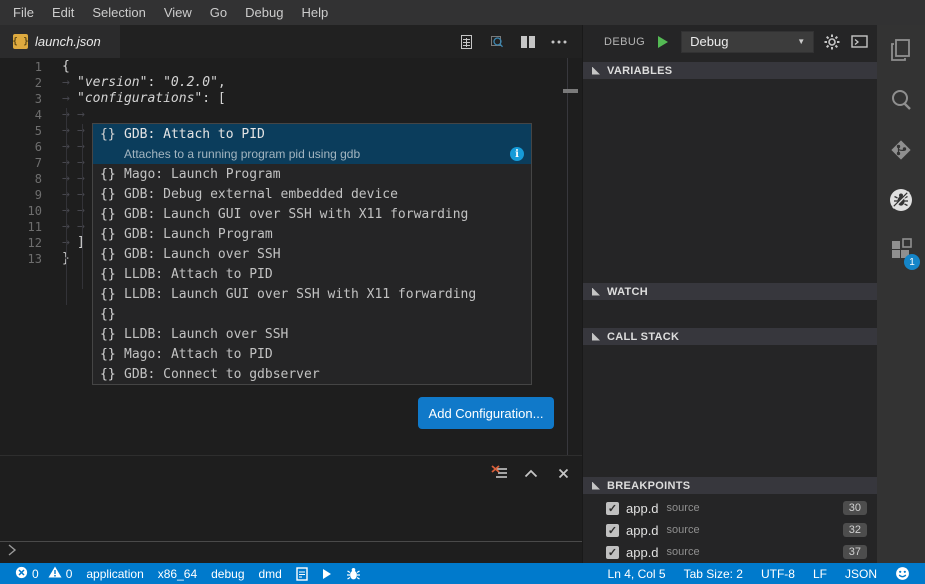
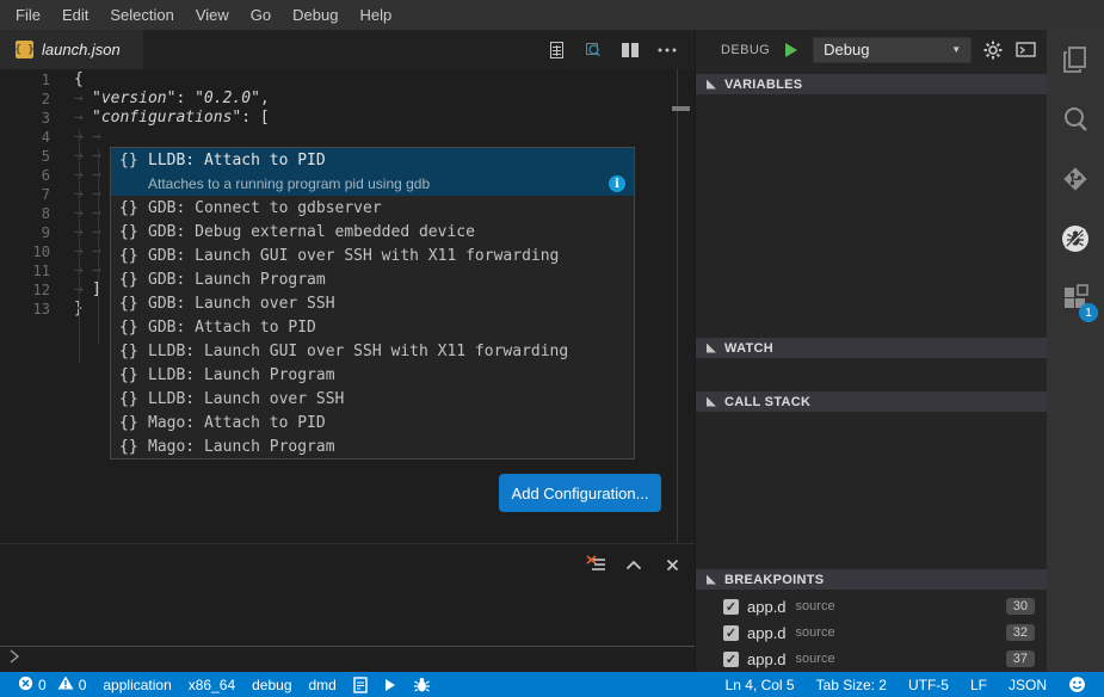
  File
  Edit
  Selection
  View
  Go
  Debug
  Help
  { }
  launch.json
  1
  {
  2
  → "version": "0.2.0",
  3
  → "configurations": [
  4
  5
  6
  7
  8
  9
  10
  11
  12
  13
  {}
- GDB: Attach to PID
+ LLDB: Attach to PID
  Attaches to a running program pid using gdb
  i
  {}
- Mago: Launch Program
+ GDB: Connect to gdbserver
  {}
  GDB: Debug external embedded device
  {}
  GDB: Launch GUI over SSH with X11 forwarding
  {}
  GDB: Launch Program
  {}
  GDB: Launch over SSH
  {}
- LLDB: Attach to PID
+ GDB: Attach to PID
  {}
  LLDB: Launch GUI over SSH with X11 forwarding
  {}
+ LLDB: Launch Program
  {}
  LLDB: Launch over SSH
  {}
  Mago: Attach to PID
  {}
- GDB: Connect to gdbserver
+ Mago: Launch Program
  Add Configuration...
  DEBUG
  Debug
  ▼
  VARIABLES
  WATCH
  CALL STACK
  BREAKPOINTS
  ✓
  app.d
  source
  30
  ✓
  app.d
  source
  32
  ✓
  app.d
  source
  37
  1
  0
  0
  application
  x86_64
  debug
  dmd
  Ln 4, Col 5
  Tab Size: 2
- UTF-8
+ UTF-5
  LF
  JSON
